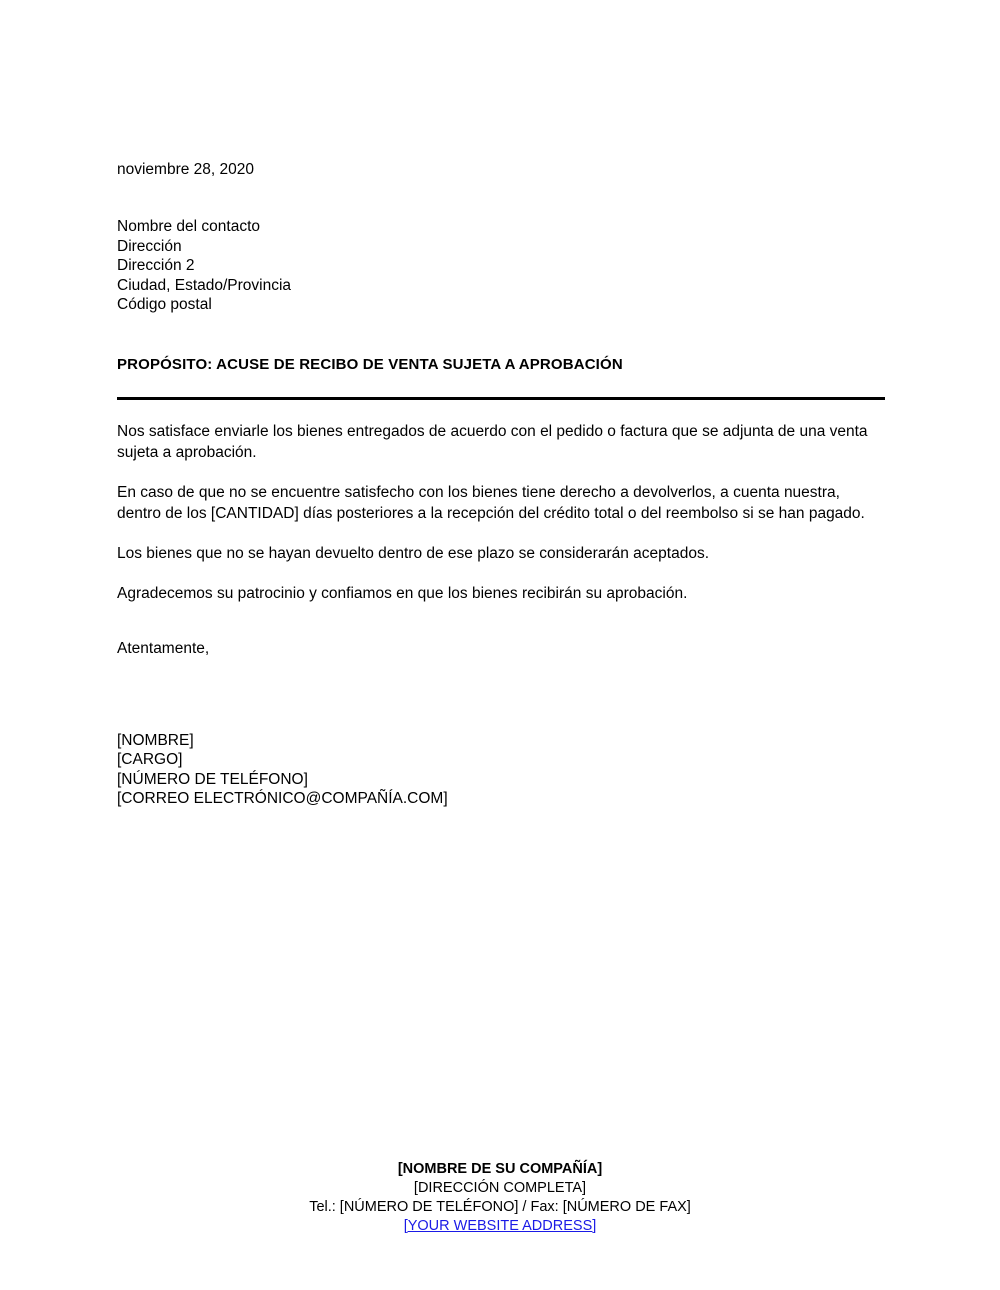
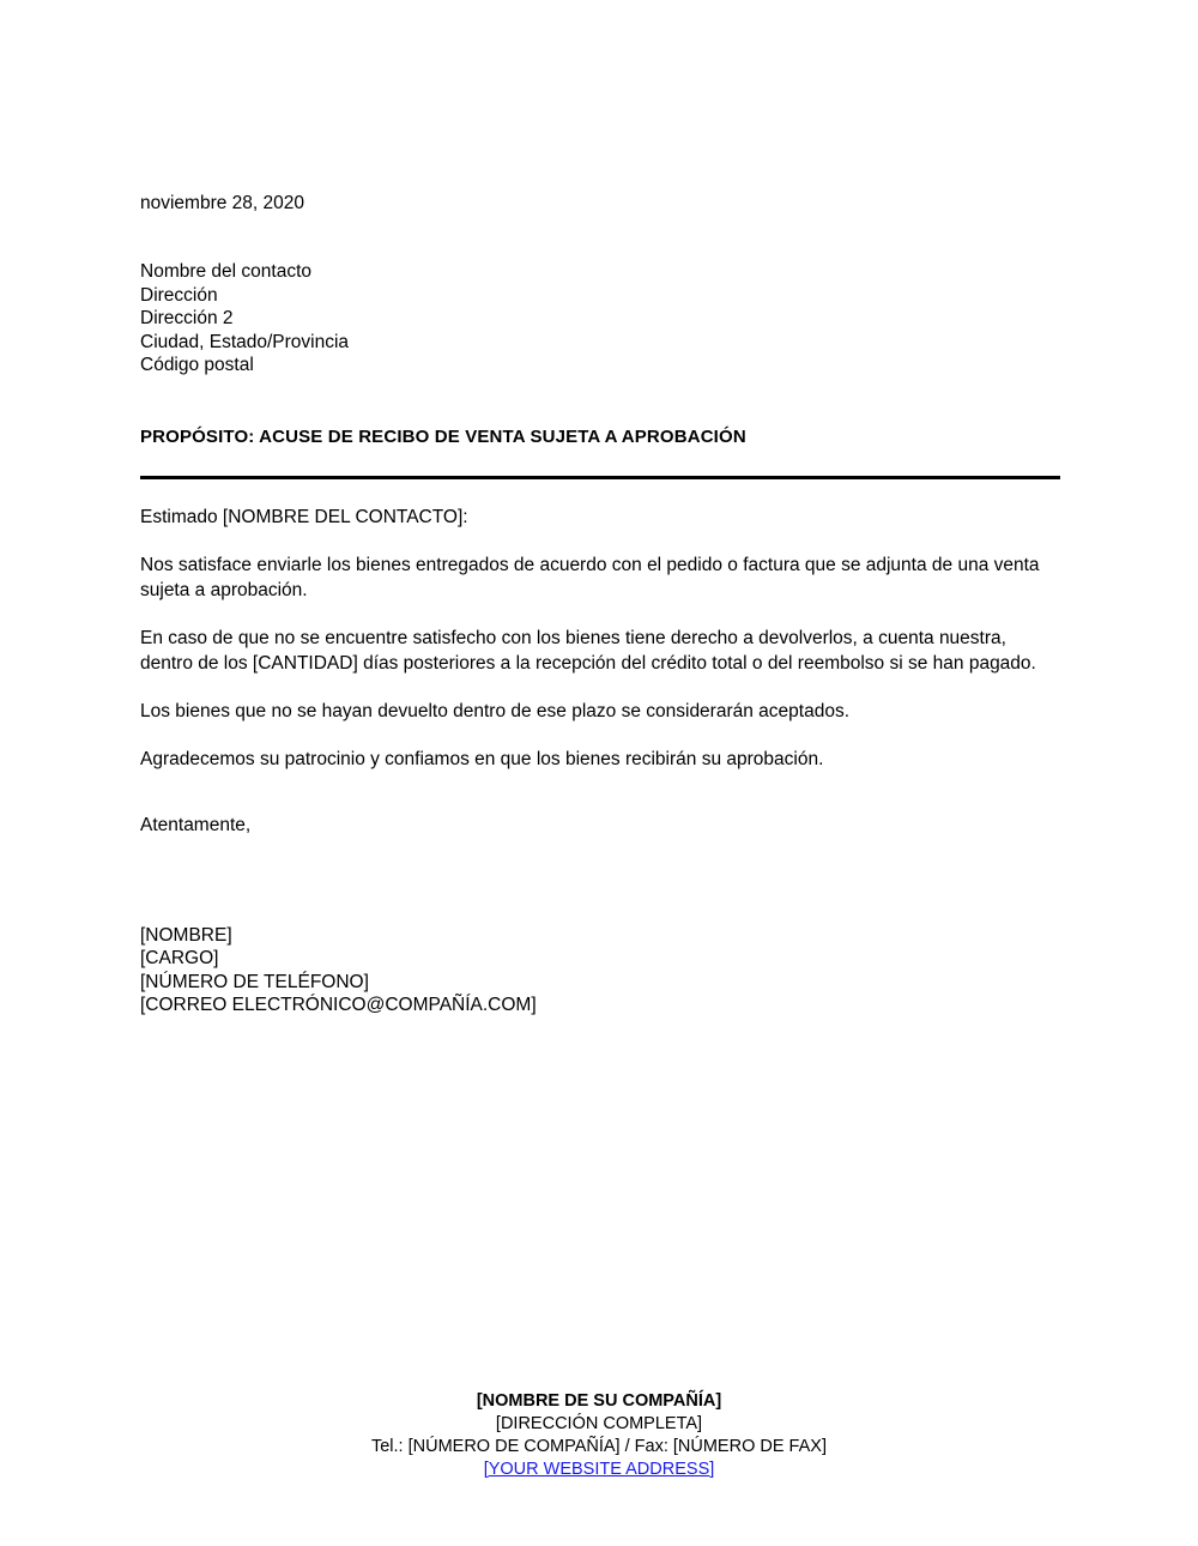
  noviembre 28, 2020
  Nombre del contacto
  Dirección
  Dirección 2
  Ciudad, Estado/Provincia
  Código postal
  PROPÓSITO: ACUSE DE RECIBO DE VENTA SUJETA A APROBACIÓN
+ Estimado [NOMBRE DEL CONTACTO]:
  Nos satisface enviarle los bienes entregados de acuerdo con el pedido o factura que se adjunta de una venta sujeta a aprobación.
  En caso de que no se encuentre satisfecho con los bienes tiene derecho a devolverlos, a cuenta nuestra, dentro de los [CANTIDAD] días posteriores a la recepción del crédito total o del reembolso si se han pagado.
  Los bienes que no se hayan devuelto dentro de ese plazo se considerarán aceptados.
  Agradecemos su patrocinio y confiamos en que los bienes recibirán su aprobación.
  Atentamente,
  [NOMBRE]
  [CARGO]
  [NÚMERO DE TELÉFONO]
  [CORREO ELECTRÓNICO@COMPAÑÍA.COM]
  [NOMBRE DE SU COMPAÑÍA]
  [DIRECCIÓN COMPLETA]
- Tel.: [NÚMERO DE TELÉFONO] / Fax: [NÚMERO DE FAX]
+ Tel.: [NÚMERO DE COMPAÑÍA] / Fax: [NÚMERO DE FAX]
  [YOUR WEBSITE ADDRESS]
